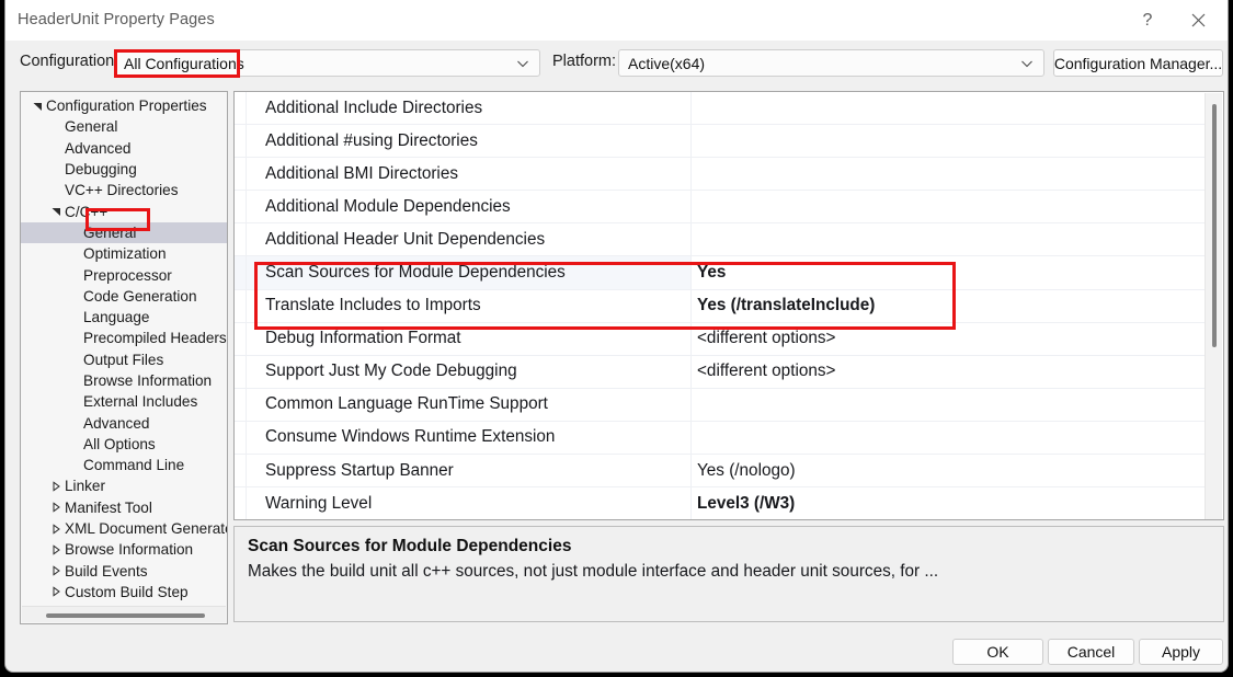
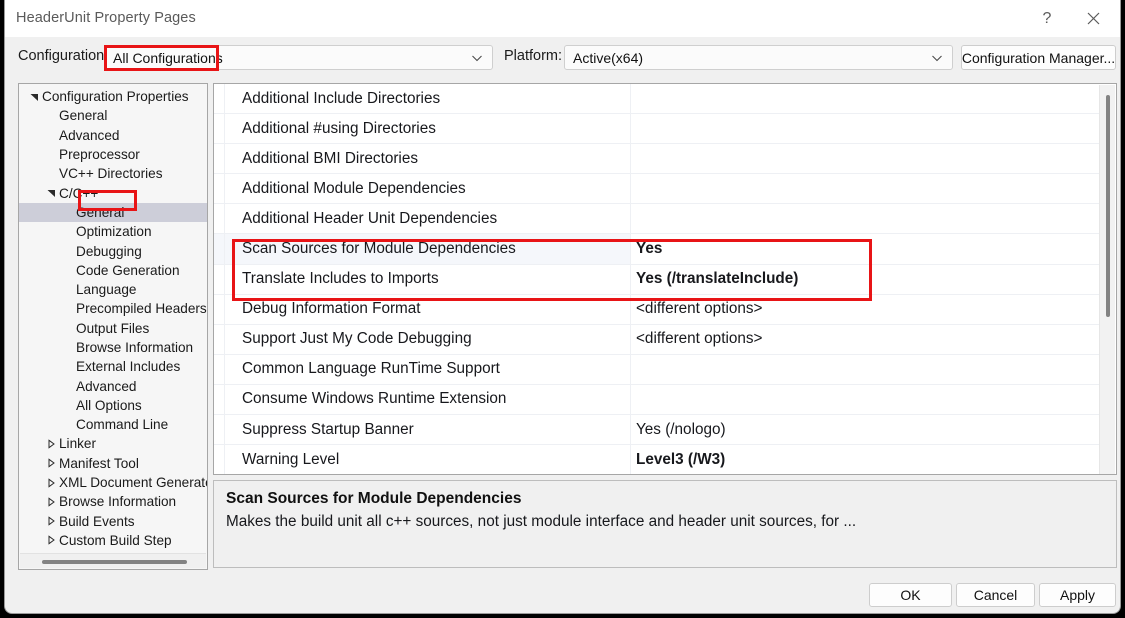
  HeaderUnit Property Pages
  ?
  Configuration
  Platform:
  All Configurations
  Active(x64)
  Configuration Manager...
  Configuration Properties
  General
  Advanced
- Debugging
+ Preprocessor
  VC++ Directories
  C/C++
  General
  Optimization
- Preprocessor
+ Debugging
  Code Generation
  Language
  Precompiled Headers
  Output Files
  Browse Information
  External Includes
  Advanced
  All Options
  Command Line
  Linker
  Manifest Tool
  XML Document Generat
  Browse Information
  Build Events
  Custom Build Step
  Additional Include Directories
  Additional #using Directories
  Additional BMI Directories
  Additional Module Dependencies
  Additional Header Unit Dependencies
  Scan Sources for Module Dependencies
  Yes
  Translate Includes to Imports
  Yes (/translateInclude)
  Debug Information Format
  <different options>
  Support Just My Code Debugging
  <different options>
  Common Language RunTime Support
  Consume Windows Runtime Extension
  Suppress Startup Banner
  Yes (/nologo)
  Warning Level
  Level3 (/W3)
  Scan Sources for Module Dependencies
  Makes the build unit all c++ sources, not just module interface and header unit sources, for ...
  OK
  Cancel
  Apply
